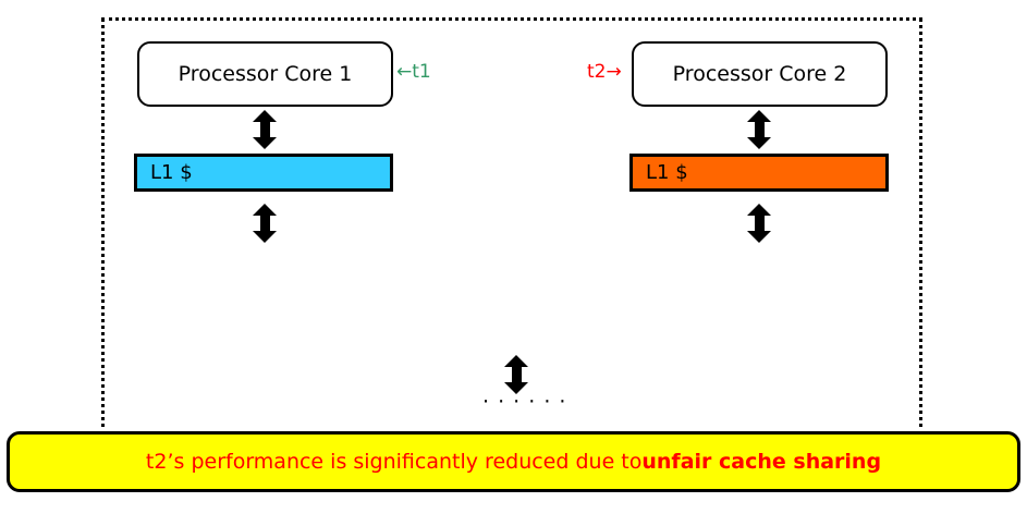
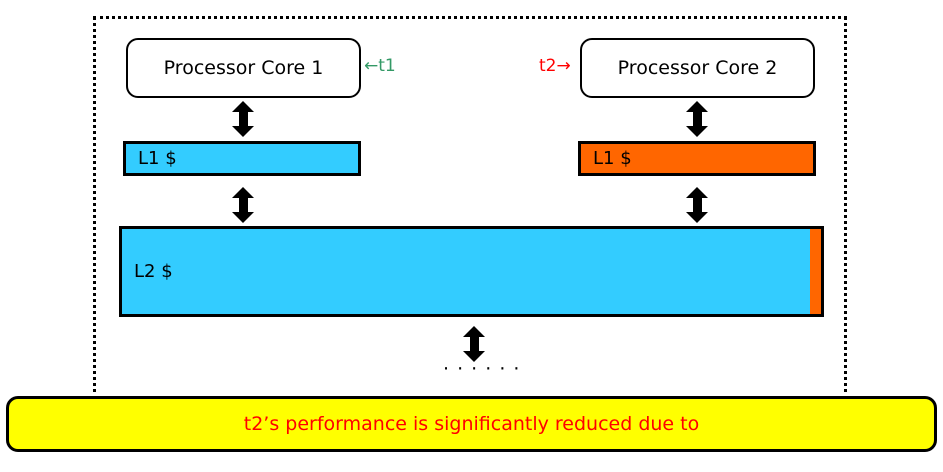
  Processor Core 1
  ←t1
  Processor Core 2
  t2→
  L1 $
  L1 $
+ L2 $
  · · · · · ·
  t2’s performance is significantly reduced due to
- unfair cache sharing
